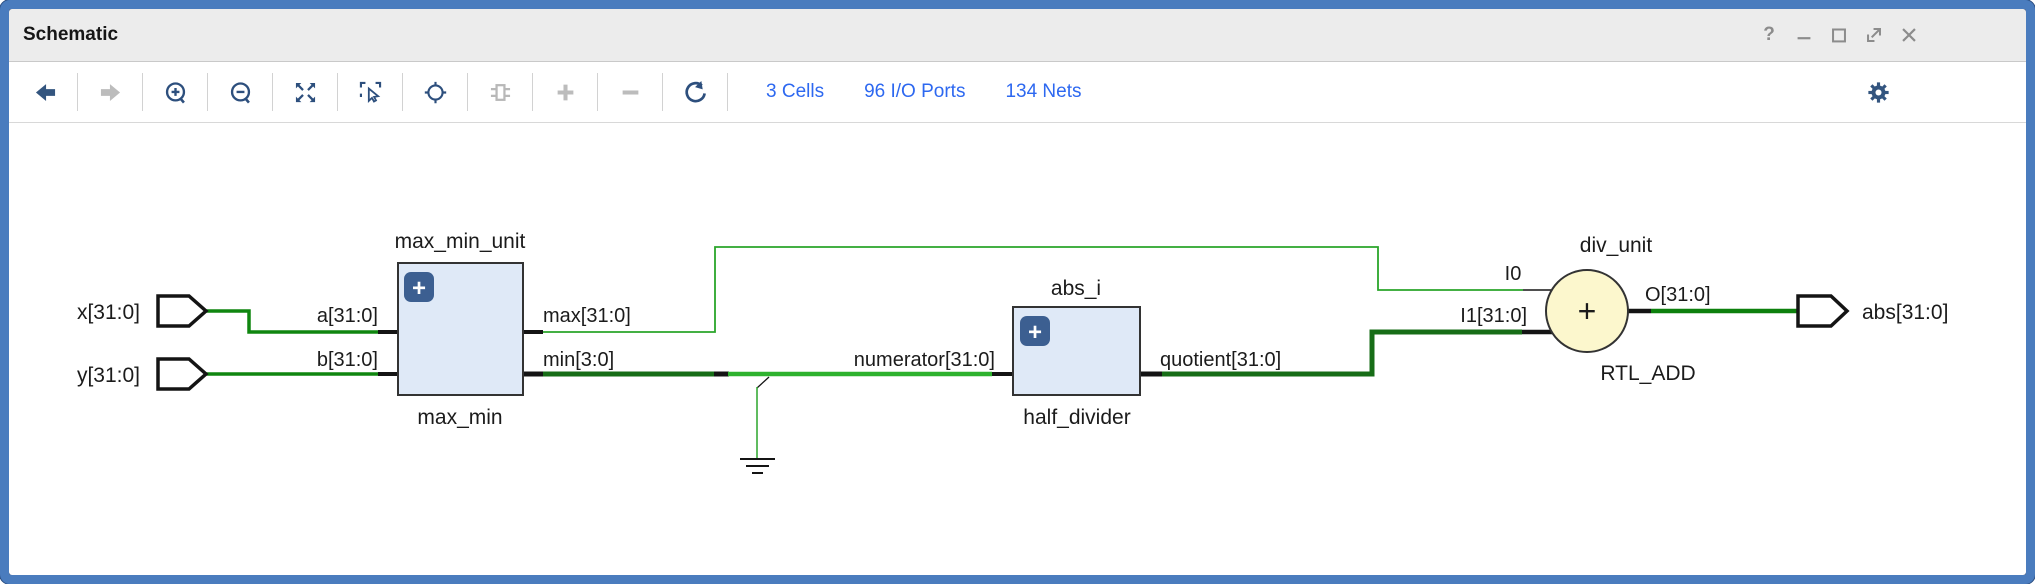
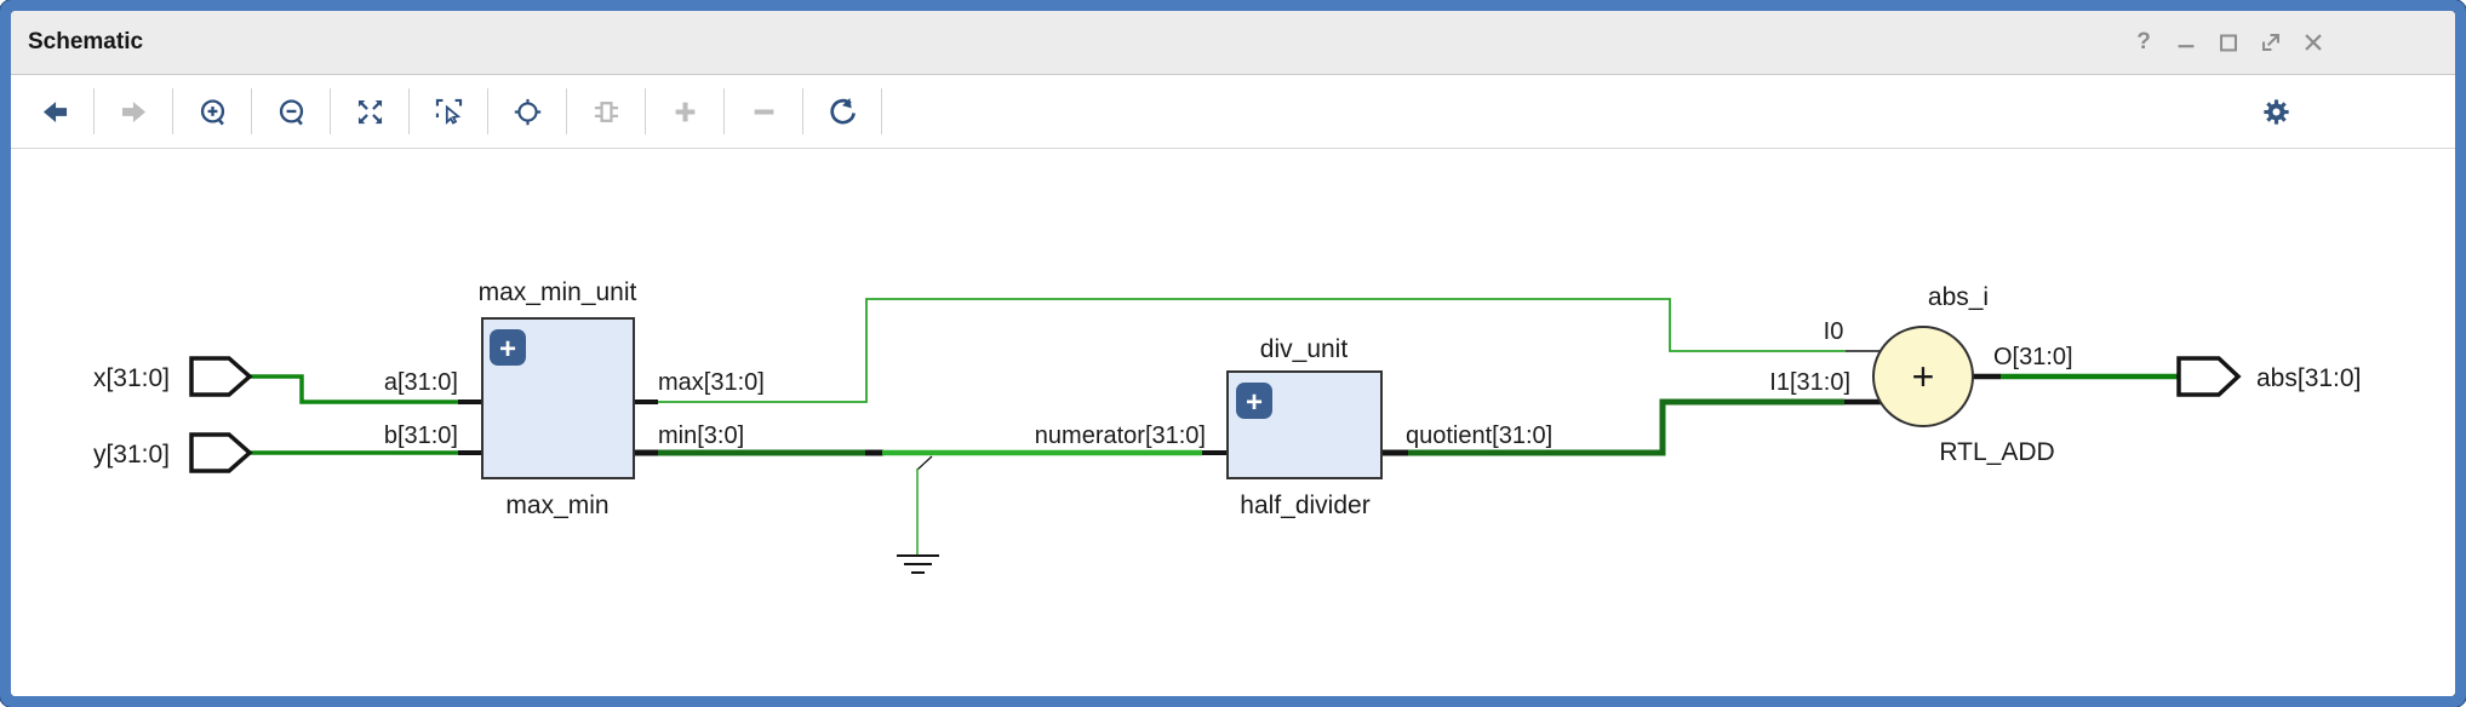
  Schematic
  ?
- 3 Cells
- 96 I/O Ports
- 134 Nets
  x[31:0]
  y[31:0]
  abs[31:0]
  +
  max_min_unit
  max_min
  a[31:0]
  b[31:0]
  max[31:0]
  min[3:0]
  +
- abs_i
+ div_unit
  half_divider
  numerator[31:0]
  quotient[31:0]
  +
- div_unit
+ abs_i
  RTL_ADD
  I0
  I1[31:0]
  O[31:0]
